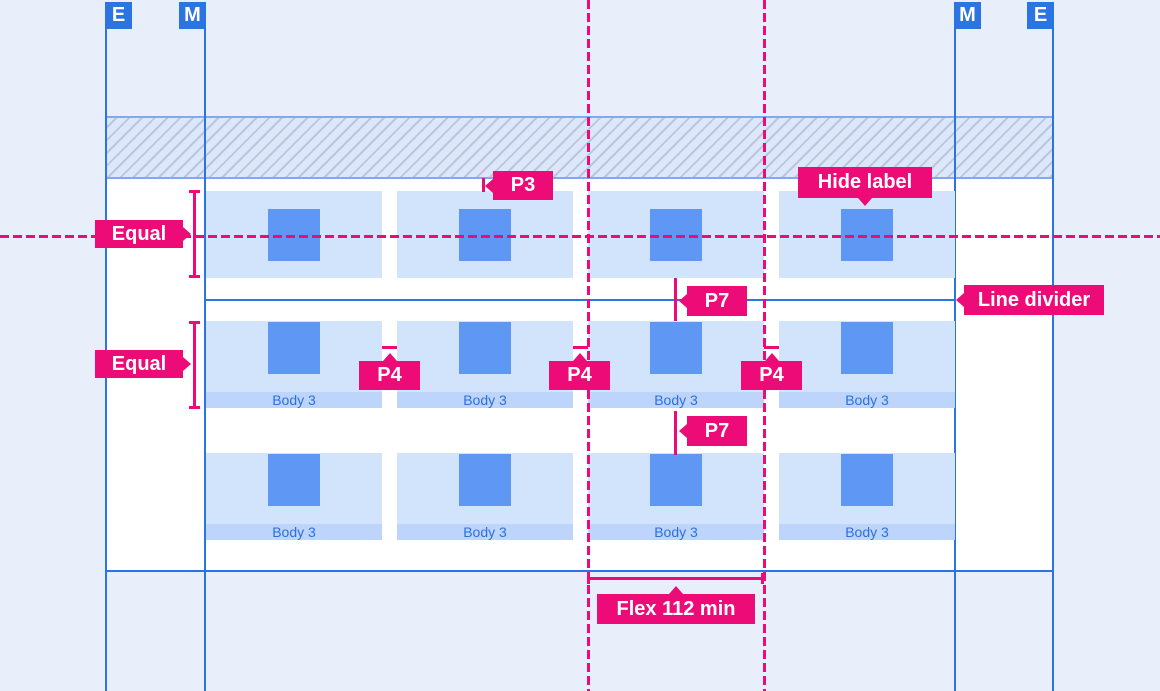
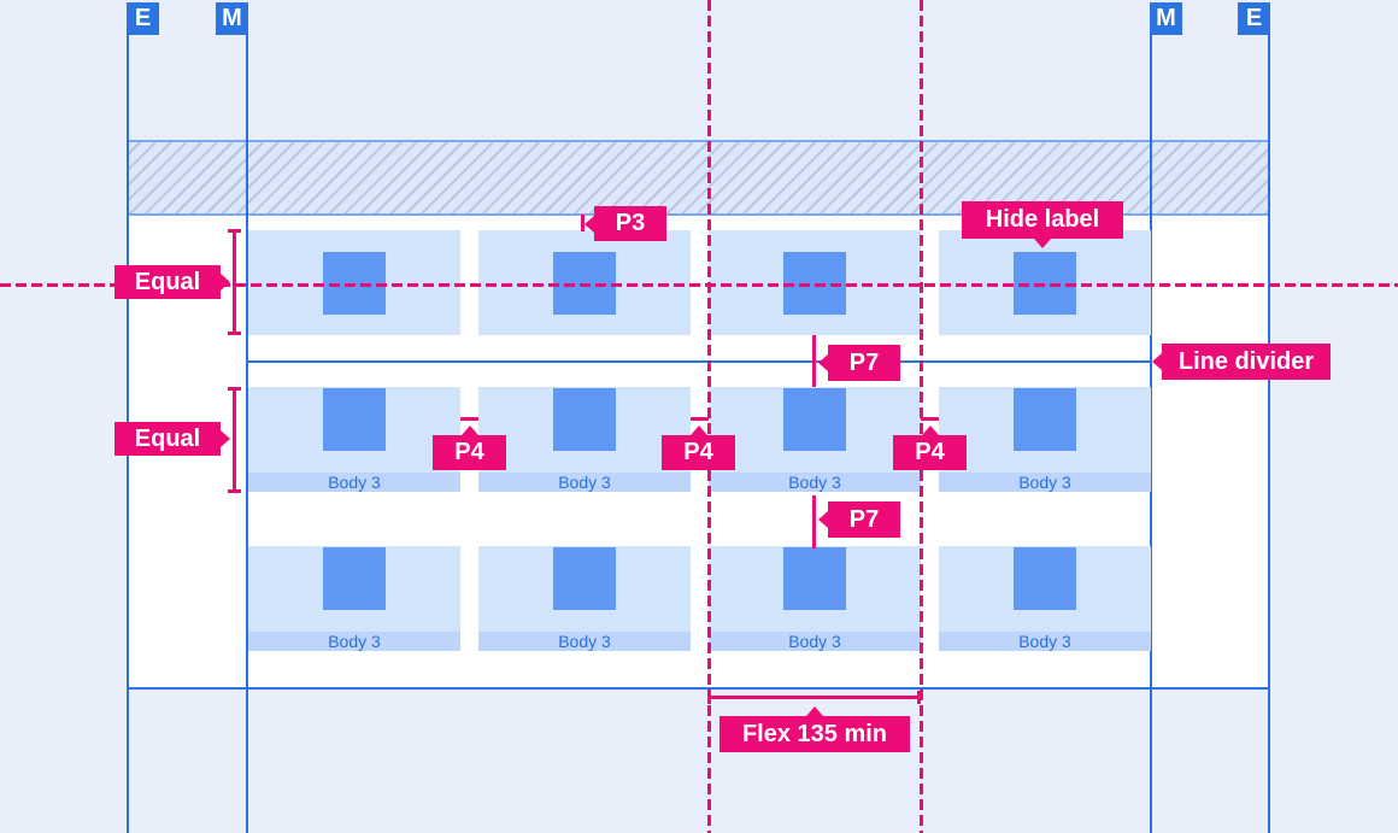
  E
  M
  M
  E
  Body 3
  Body 3
  Body 3
  Body 3
  Body 3
  Body 3
  Body 3
  Body 3
  P3
  Hide label
  Equal
  Equal
  P7
  P7
  P4
  P4
  P4
  Line divider
- Flex 112 min
+ Flex 135 min
